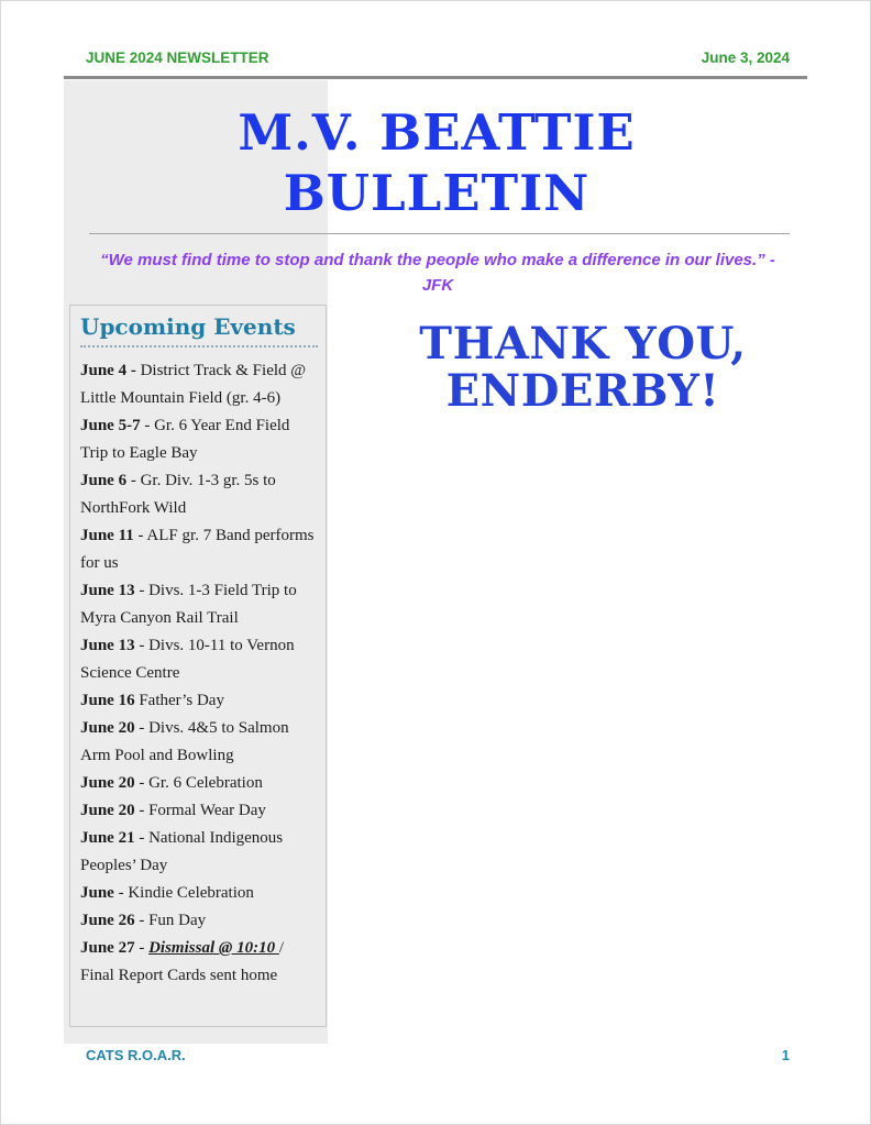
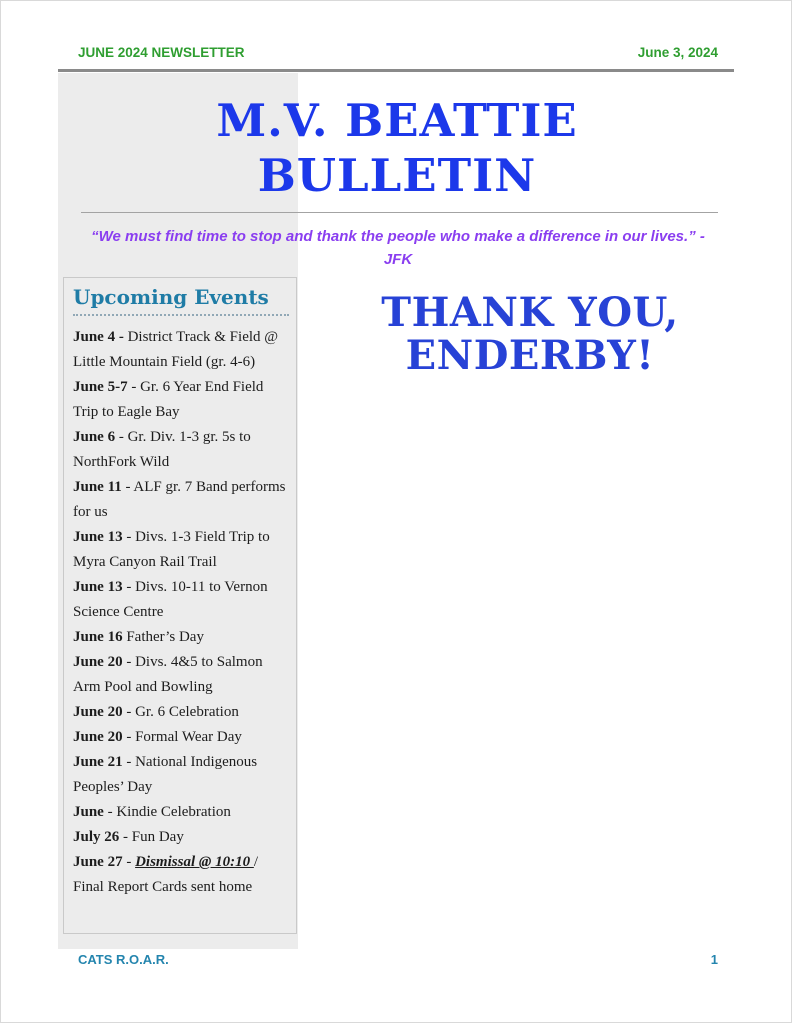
  JUNE 2024 NEWSLETTER
  June 3, 2024
  M.V. BEATTIE
  BULLETIN
  “We must find time to stop and thank the people who make a difference in our lives.” - JFK
  Upcoming Events
  June 4 - District Track & Field @ Little Mountain Field (gr. 4-6)
  June 5-7 - Gr. 6 Year End Field Trip to Eagle Bay
  June 6 - Gr. Div. 1-3 gr. 5s to NorthFork Wild
  June 11 - ALF gr. 7 Band performs for us
  June 13 - Divs. 1-3 Field Trip to Myra Canyon Rail Trail
  June 13 - Divs. 10-11 to Vernon Science Centre
  June 16 Father’s Day
  June 20 - Divs. 4&5 to Salmon Arm Pool and Bowling
  June 20 - Gr. 6 Celebration
  June 20 - Formal Wear Day
  June 21 - National Indigenous Peoples’ Day
  June - Kindie Celebration
- June 26 - Fun Day
+ July 26 - Fun Day
  June 27 - Dismissal @ 10:10 / Final Report Cards sent home
  THANK YOU,
  ENDERBY!
  CATS R.O.A.R.
  1
